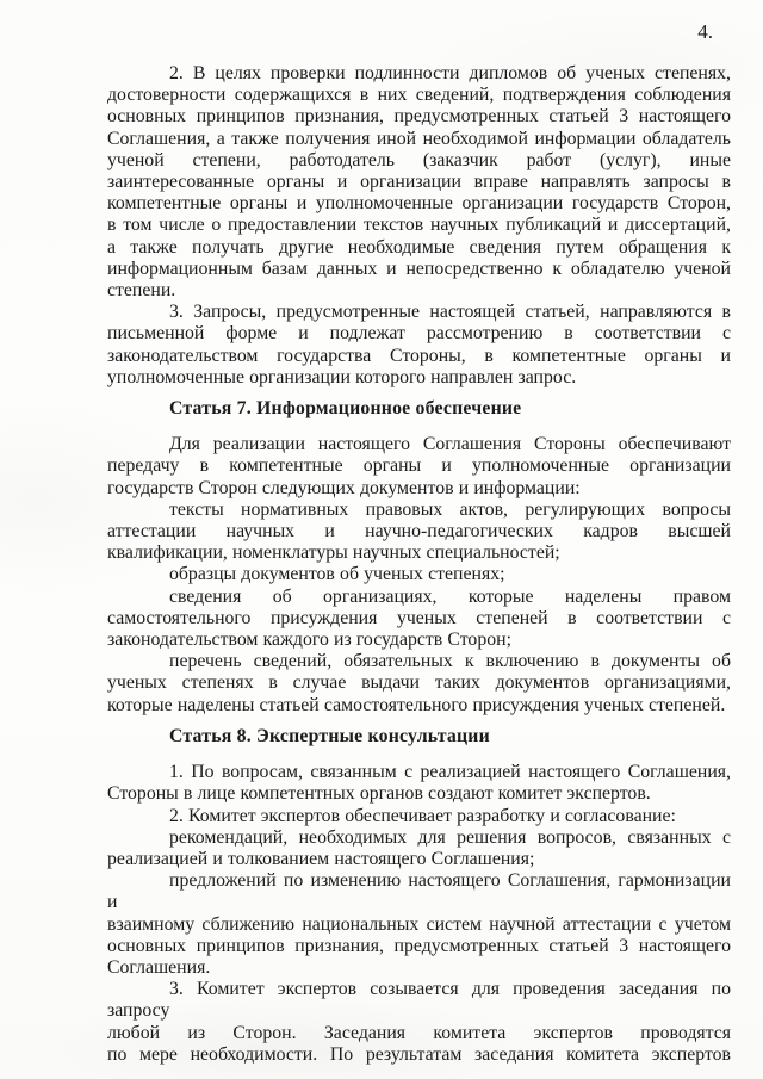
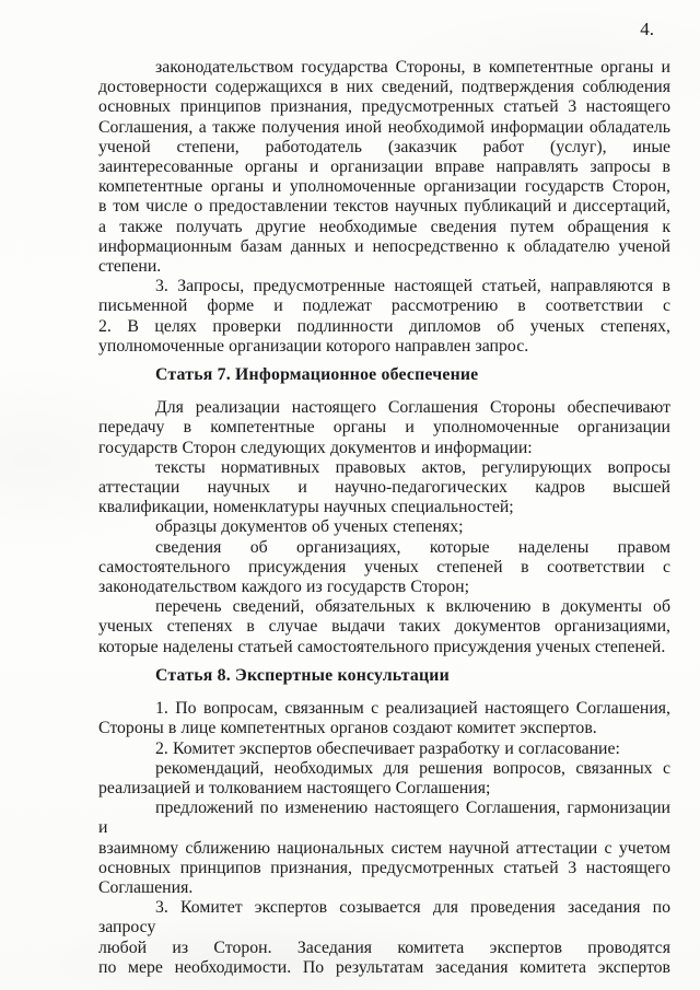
  4.
- 2. В целях проверки подлинности дипломов об ученых степенях,
+ законодательством государства Стороны, в компетентные органы и
  достоверности содержащихся в них сведений, подтверждения соблюдения
  основных принципов признания, предусмотренных статьей 3 настоящего
  Соглашения, а также получения иной необходимой информации обладатель
  ученой степени, работодатель (заказчик работ (услуг), иные
  заинтересованные органы и организации вправе направлять запросы в
  компетентные органы и уполномоченные организации государств Сторон,
  в том числе о предоставлении текстов научных публикаций и диссертаций,
  а также получать другие необходимые сведения путем обращения к
  информационным базам данных и непосредственно к обладателю ученой
  степени.
  3. Запросы, предусмотренные настоящей статьей, направляются в
  письменной форме и подлежат рассмотрению в соответствии с
- законодательством государства Стороны, в компетентные органы и
+ 2. В целях проверки подлинности дипломов об ученых степенях,
  уполномоченные организации которого направлен запрос.
  Статья 7. Информационное обеспечение
  Для реализации настоящего Соглашения Стороны обеспечивают
  передачу в компетентные органы и уполномоченные организации
  государств Сторон следующих документов и информации:
  тексты нормативных правовых актов, регулирующих вопросы
  аттестации научных и научно-педагогических кадров высшей
  квалификации, номенклатуры научных специальностей;
  образцы документов об ученых степенях;
  сведения об организациях, которые наделены правом
  самостоятельного присуждения ученых степеней в соответствии с
  законодательством каждого из государств Сторон;
  перечень сведений, обязательных к включению в документы об
  ученых степенях в случае выдачи таких документов организациями,
  которые наделены статьей самостоятельного присуждения ученых степеней.
  Статья 8. Экспертные консультации
  1. По вопросам, связанным с реализацией настоящего Соглашения,
  Стороны в лице компетентных органов создают комитет экспертов.
  2. Комитет экспертов обеспечивает разработку и согласование:
  рекомендаций, необходимых для решения вопросов, связанных с
  реализацией и толкованием настоящего Соглашения;
  предложений по изменению настоящего Соглашения, гармонизации и
  взаимному сближению национальных систем научной аттестации с учетом
  основных принципов признания, предусмотренных статьей 3 настоящего
  Соглашения.
  3. Комитет экспертов созывается для проведения заседания по запросу
  любой из Сторон. Заседания комитета экспертов проводятся
  по мере необходимости. По результатам заседания комитета экспертов
